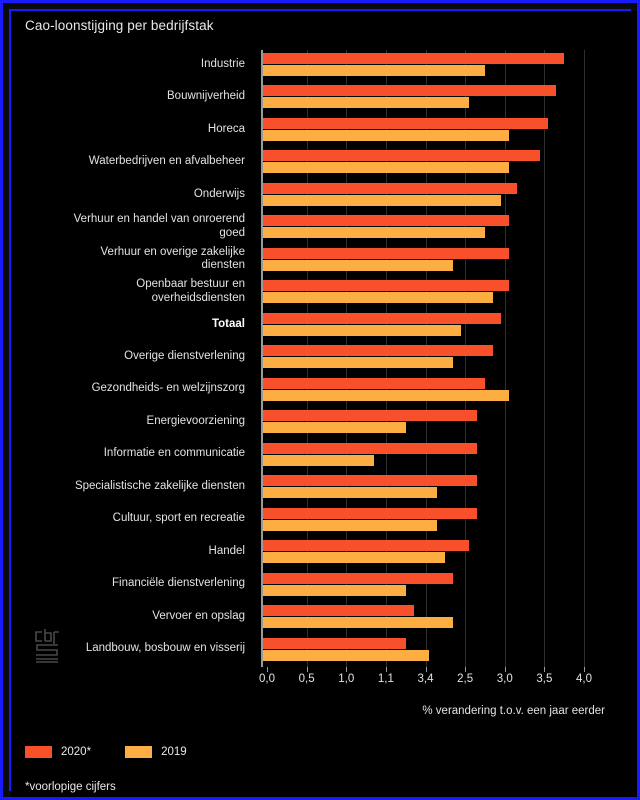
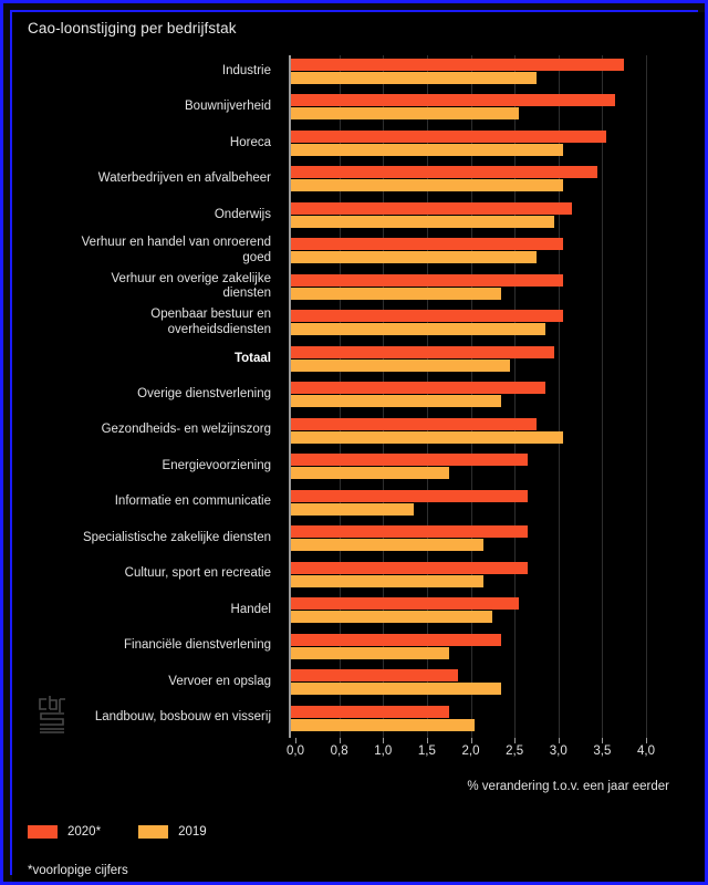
  Cao-loonstijging per bedrijfstak
  0,0
- 0,5
+ 0,8
  1,0
- 1,1
+ 1,5
- 3,4
+ 2,0
  2,5
  3,0
  3,5
  4,0
  % verandering t.o.v. een jaar eerder
  2020*
  2019
  *voorlopige cijfers
  Industrie
  Bouwnijverheid
  Horeca
  Waterbedrijven en afvalbeheer
  Onderwijs
  Verhuur en handel van onroerend
  goed
  Verhuur en overige zakelijke
  diensten
  Openbaar bestuur en
  overheidsdiensten
  Totaal
  Overige dienstverlening
  Gezondheids- en welzijnszorg
  Energievoorziening
  Informatie en communicatie
  Specialistische zakelijke diensten
  Cultuur, sport en recreatie
  Handel
  Financiële dienstverlening
  Vervoer en opslag
  Landbouw, bosbouw en visserij
